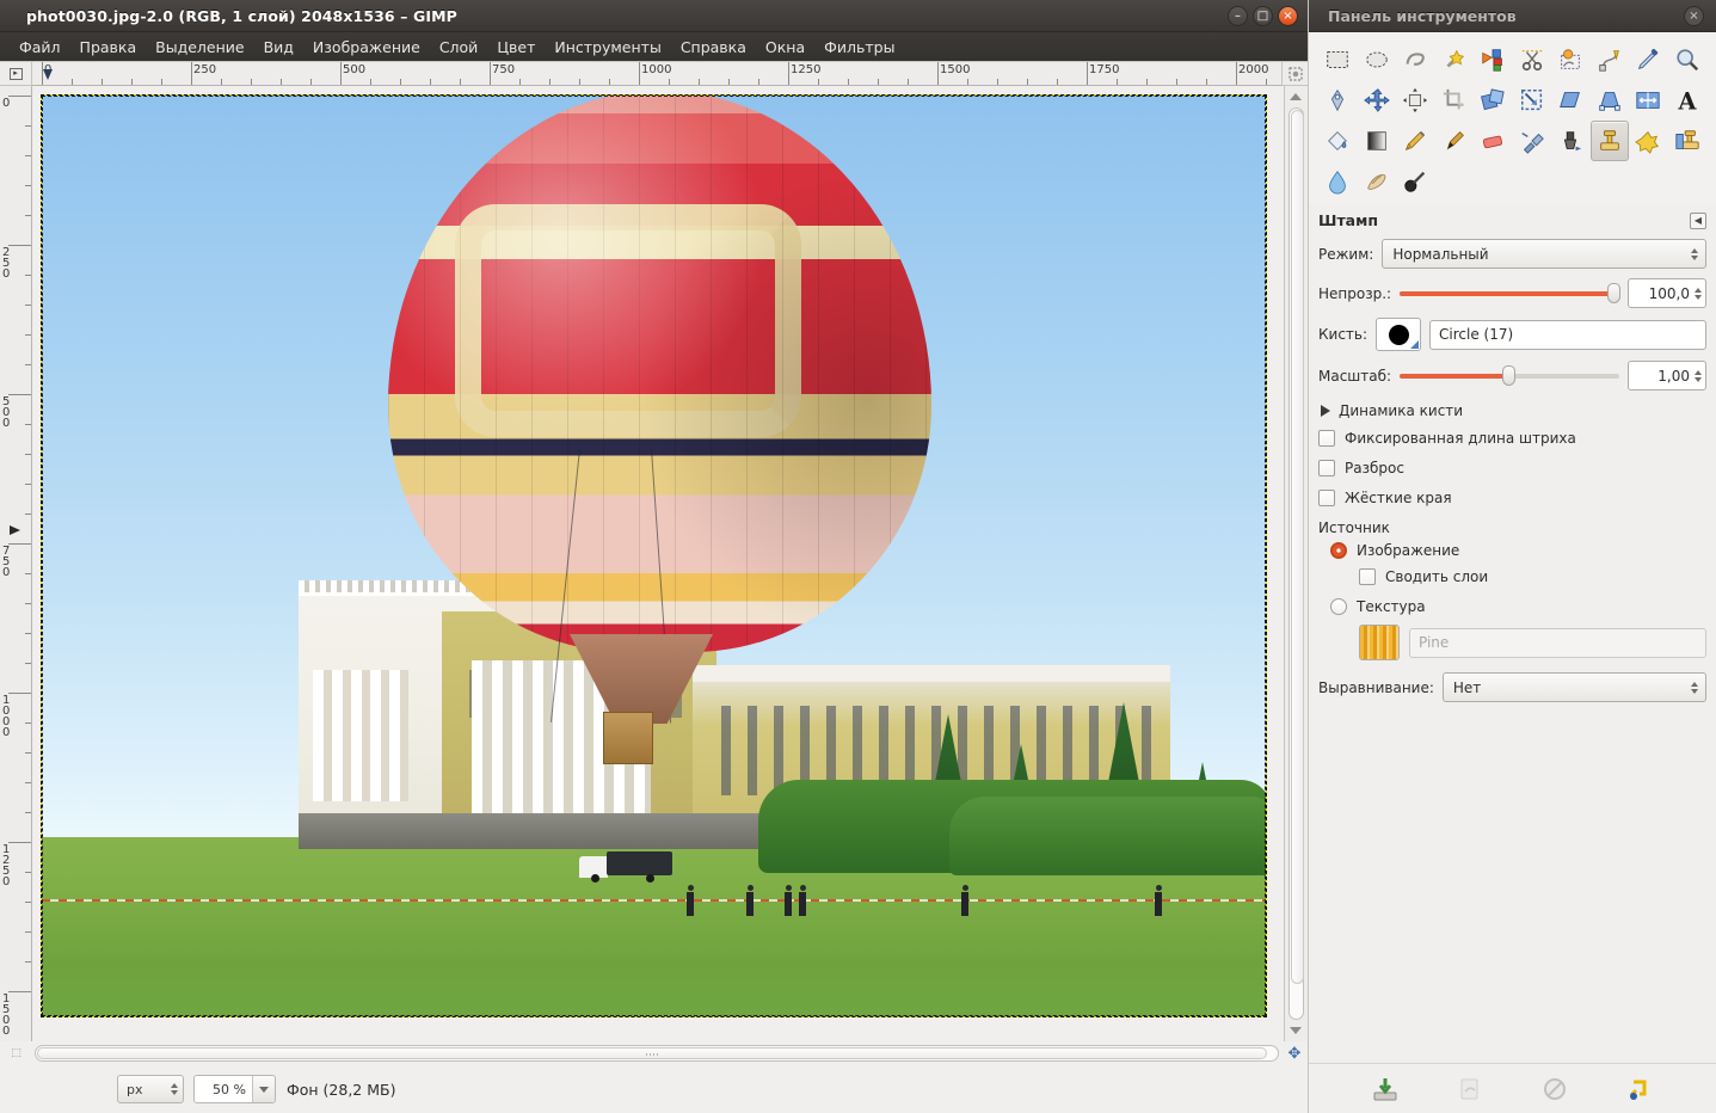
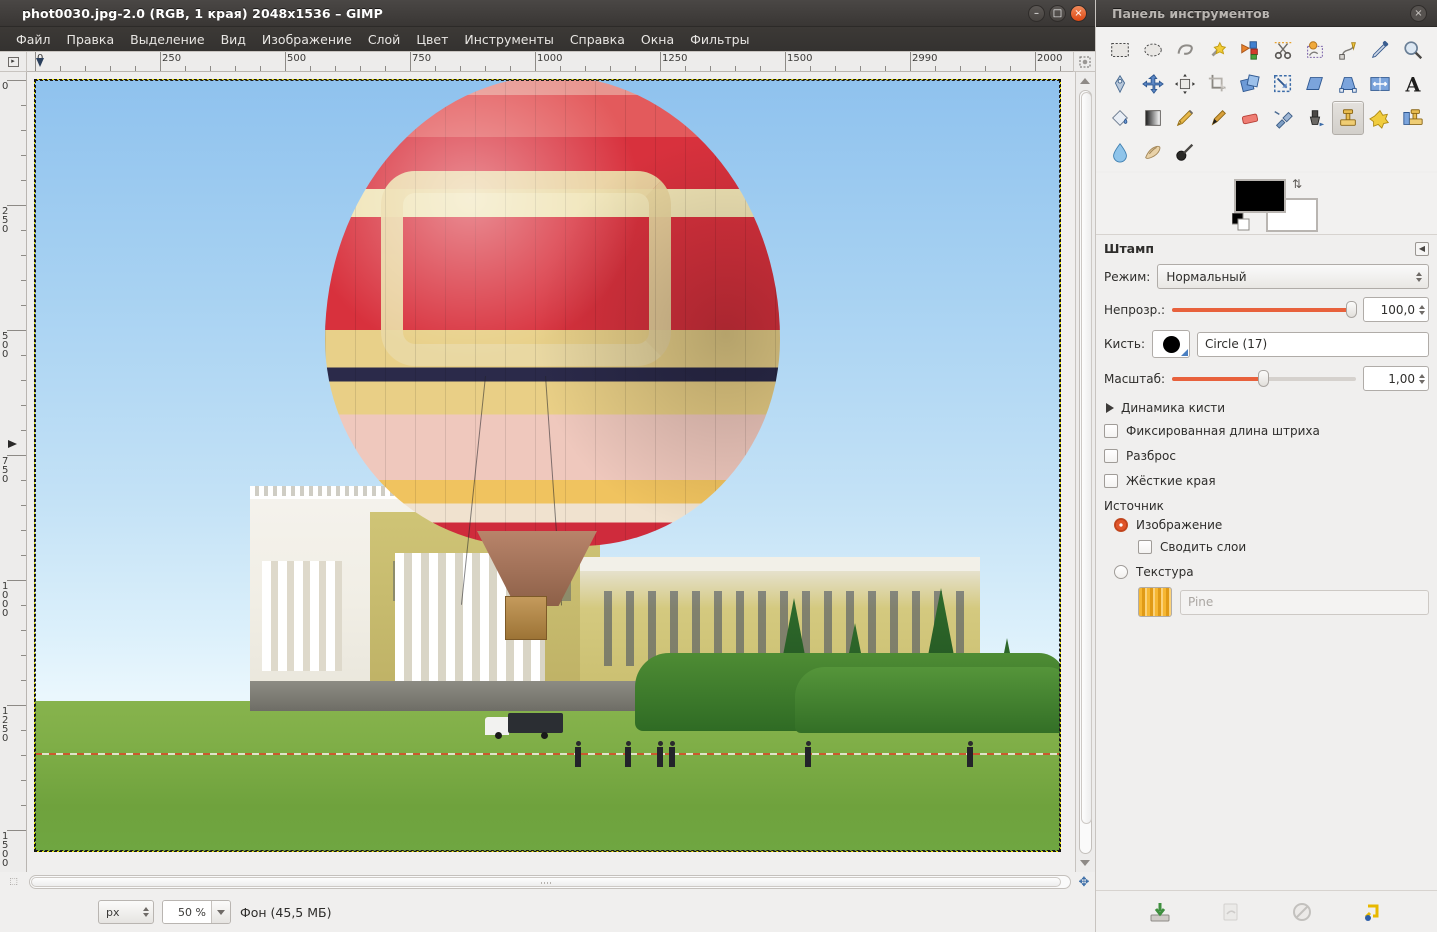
- phot0030.jpg-2.0 (RGB, 1 слой) 2048x1536 – GIMP
+ phot0030.jpg-2.0 (RGB, 1 края) 2048x1536 – GIMP
  –
  □
  ×
  Файл
  Правка
  Выделение
  Вид
  Изображение
  Слой
  Цвет
  Инструменты
  Справка
  Окна
  Фильтры
  ▸
  0
  250
  500
  750
  1000
  1250
  1500
- 1750
+ 2990
  2000
  0
  250
  500
  750
  1000
  1250
  1500
  ⬚
  ✥
  px
  50 %
- Фон (28,2 МБ)
+ Фон (45,5 МБ)
  Панель инструментов
  ×
  A
+ ⇅
  Штамп
  ◀
  Режим:
  Нормальный
  Непрозр.:
  100,0
  Кисть:
  Circle (17)
  Масштаб:
  1,00
  Динамика кисти
  Фиксированная длина штриха
  Разброс
  Жёсткие края
  Источник
  Изображение
  Сводить слои
  Текстура
  Pine
- Выравнивание:
- Нет
